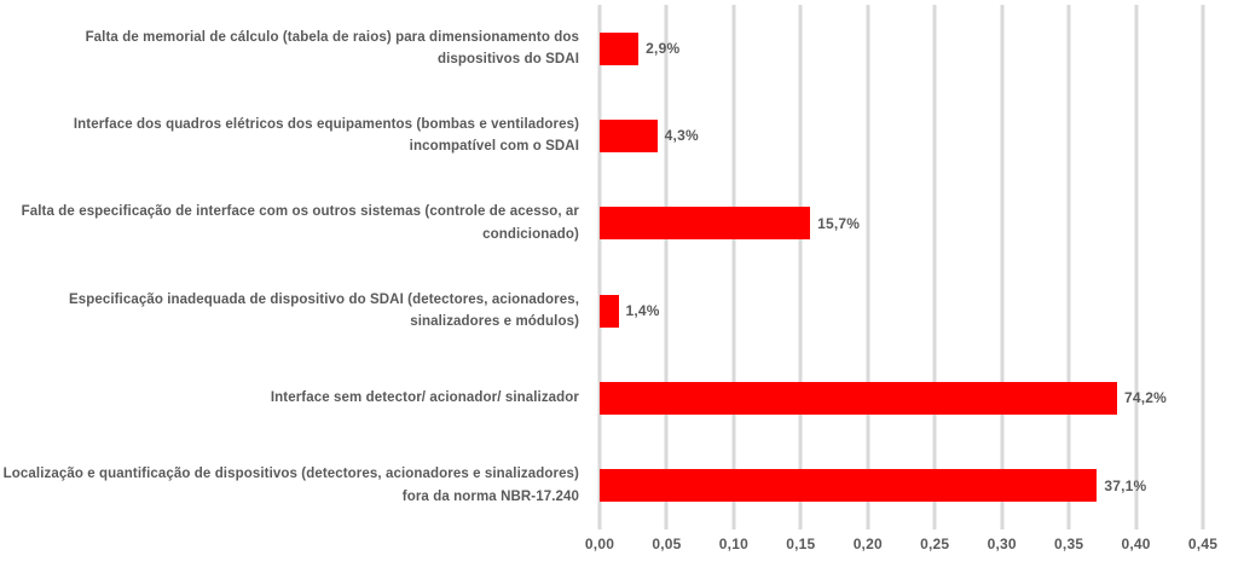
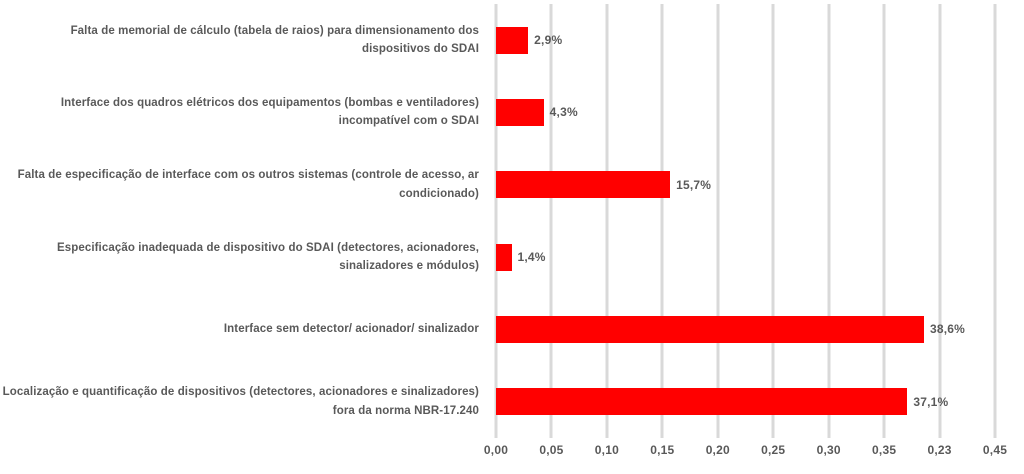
  2,9%
  4,3%
  15,7%
  1,4%
- 74,2%
+ 38,6%
  37,1%
  Falta de memorial de cálculo (tabela de raios) para dimensionamento dos dispositivos do SDAI
  Interface dos quadros elétricos dos equipamentos (bombas e ventiladores) incompatível com o SDAI
  Falta de especificação de interface com os outros sistemas (controle de acesso, ar condicionado)
  Especificação inadequada de dispositivo do SDAI (detectores, acionadores, sinalizadores e módulos)
  Interface sem detector/ acionador/ sinalizador
  Localização e quantificação de dispositivos (detectores, acionadores e sinalizadores) fora da norma NBR-17.240
  0,00
  0,05
  0,10
  0,15
  0,20
  0,25
  0,30
  0,35
- 0,40
+ 0,23
  0,45
